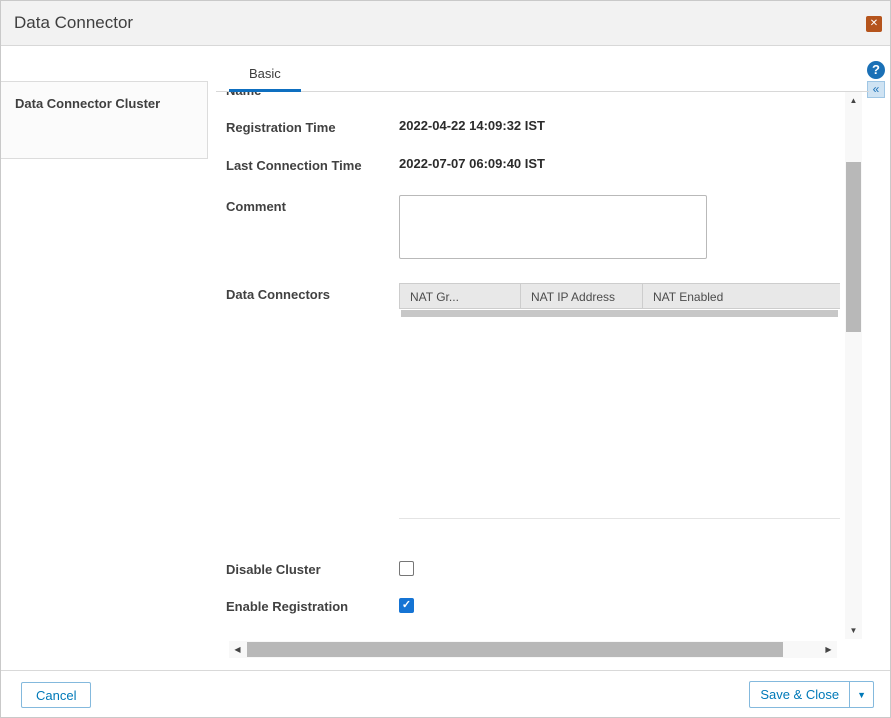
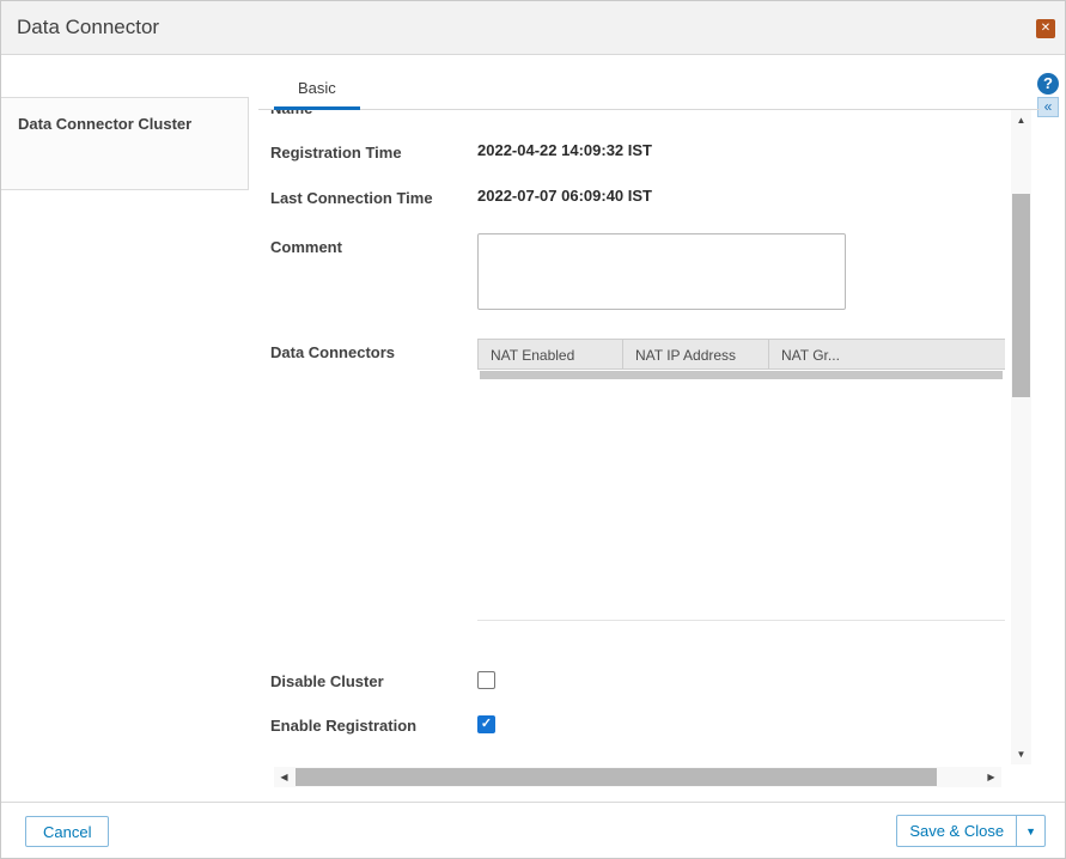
  Data Connector
  ✕
  ?
  «
  Data Connector Cluster
  Basic
  Registration Time
  2022-04-22 14:09:32 IST
  Last Connection Time
  2022-07-07 06:09:40 IST
  Comment
  Data Connectors
- NAT Gr...
+ NAT Enabled
  NAT IP Address
- NAT Enabled
+ NAT Gr...
  Disable Cluster
  Enable Registration
  ▲
  ▼
  ◀
  ▶
  Cancel
  Save & Close
  ▼
